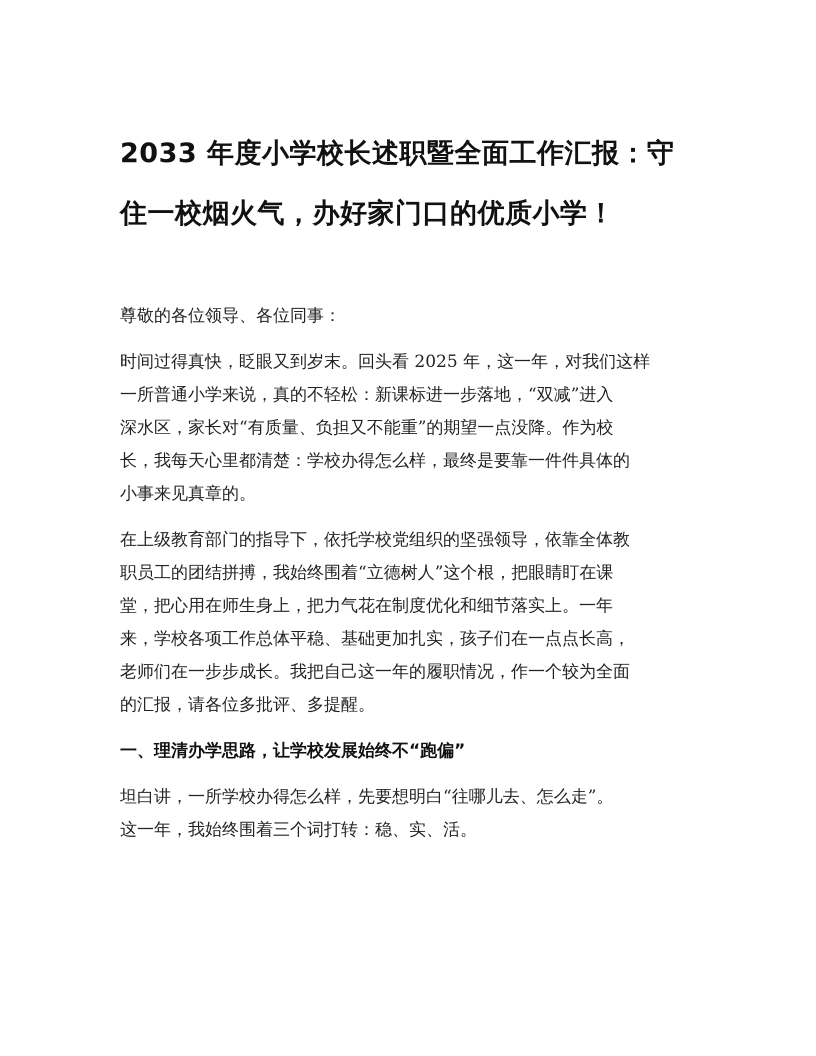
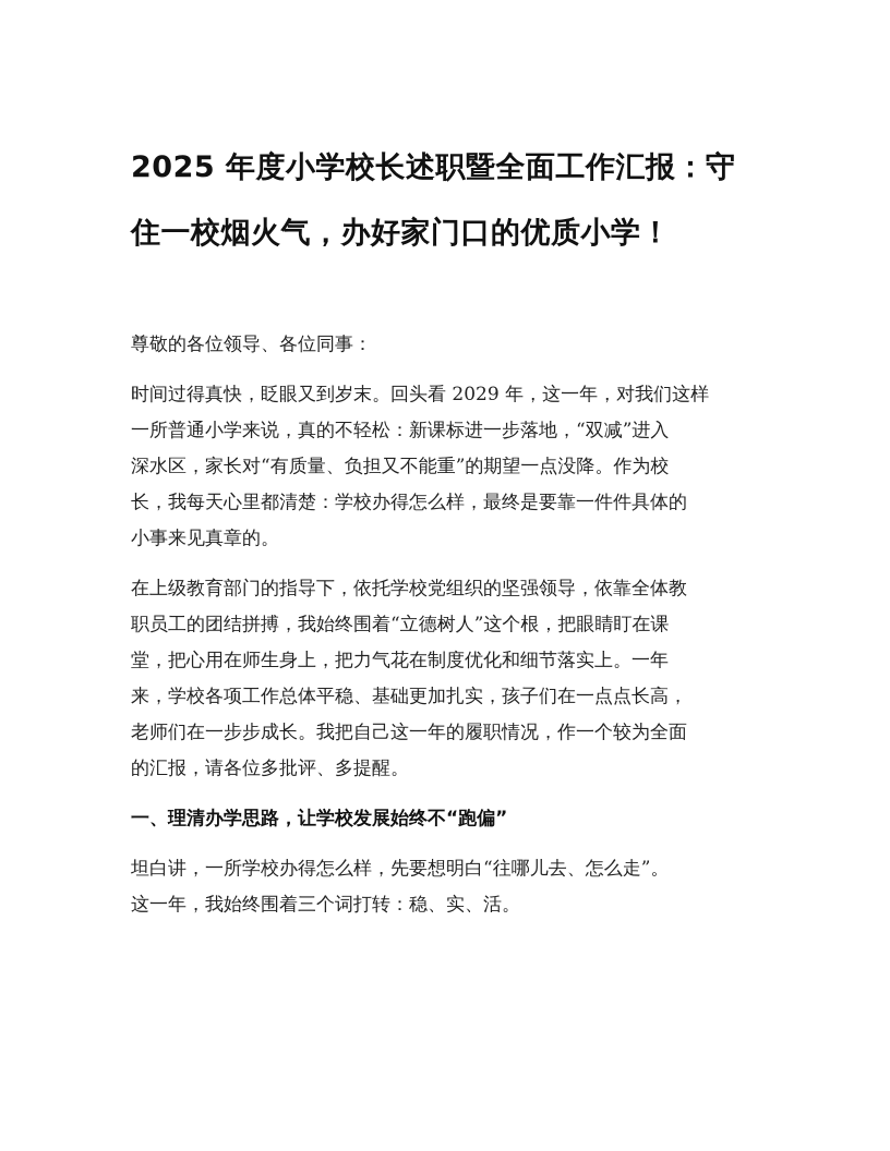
- 2033 年度小学校长述职暨全面工作汇报：守
+ 2025 年度小学校长述职暨全面工作汇报：守
  住一校烟火气，办好家门口的优质小学！
  尊敬的各位领导、各位同事：
- 时间过得真快，眨眼又到岁末。回头看 2025 年，这一年，对我们这样
+ 时间过得真快，眨眼又到岁末。回头看 2029 年，这一年，对我们这样
  一所普通小学来说，真的不轻松：新课标进一步落地，“双减”进入
  深水区，家长对“有质量、负担又不能重”的期望一点没降。作为校
  长，我每天心里都清楚：学校办得怎么样，最终是要靠一件件具体的
  小事来见真章的。
  在上级教育部门的指导下，依托学校党组织的坚强领导，依靠全体教
  职员工的团结拼搏，我始终围着“立德树人”这个根，把眼睛盯在课
  堂，把心用在师生身上，把力气花在制度优化和细节落实上。一年
  来，学校各项工作总体平稳、基础更加扎实，孩子们在一点点长高，
  老师们在一步步成长。我把自己这一年的履职情况，作一个较为全面
  的汇报，请各位多批评、多提醒。
  一、理清办学思路，让学校发展始终不“跑偏”
  坦白讲，一所学校办得怎么样，先要想明白“往哪儿去、怎么走”。
  这一年，我始终围着三个词打转：稳、实、活。
